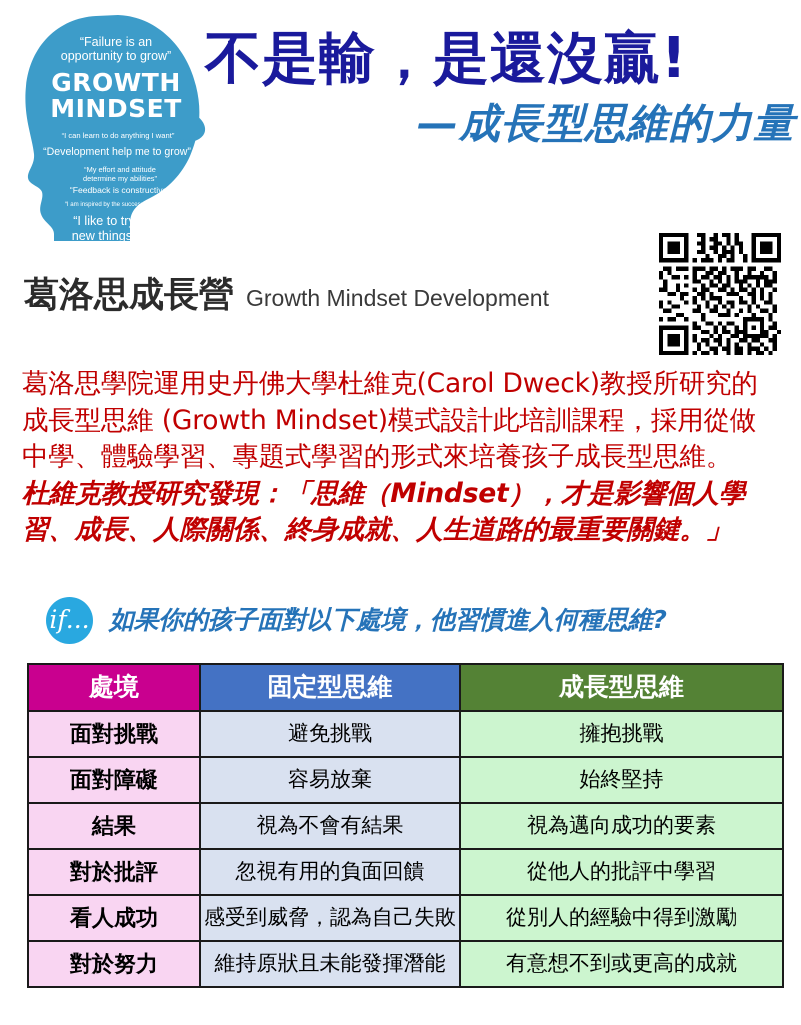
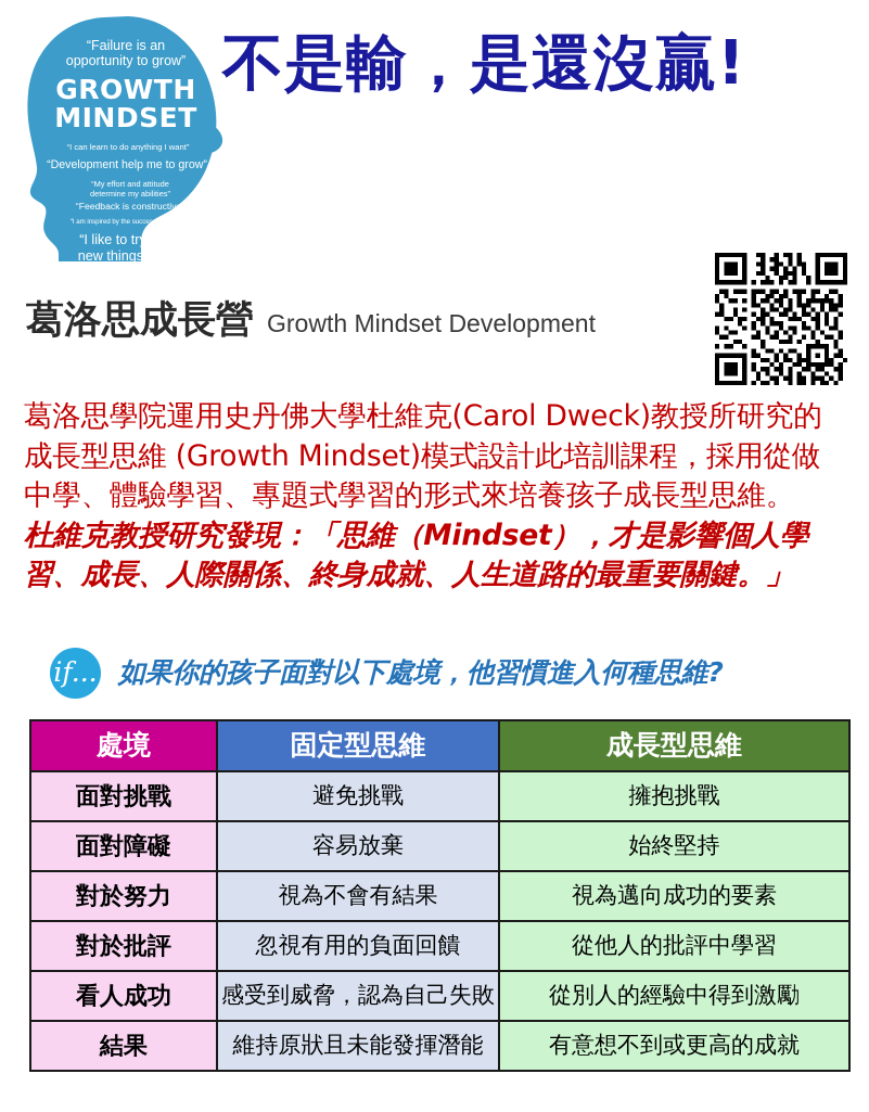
  “Failure is an
  opportunity to grow”
  GROWTH
  MINDSET
  “I can learn to do anything I want”
  “Development help me to grow”
  “My effort and attitude
  determine my abilities”
  “Feedback is constructive”
  “I like to try
  new things”
  不是輸，是還沒贏!
- —成長型思維的力量
  葛洛思成長營
  Growth Mindset Development
  葛洛思學院運用史丹佛大學杜維克(Carol Dweck)教授所研究的
  成長型思維 (Growth Mindset)模式設計此培訓課程，採用從做
  中學、體驗學習、專題式學習的形式來培養孩子成長型思維。
  杜維克教授研究發現：「思維（Mindset），才是影響個人學
  習、成長、人際關係、終身成就、人生道路的最重要關鍵。」
  if...
  如果你的孩子面對以下處境，他習慣進入何種思維?
  處境	固定型思維	成長型思維
  面對挑戰	避免挑戰	擁抱挑戰
  面對障礙	容易放棄	始終堅持
- 結果	視為不會有結果	視為邁向成功的要素
+ 對於努力	視為不會有結果	視為邁向成功的要素
  對於批評	忽視有用的負面回饋	從他人的批評中學習
  看人成功	感受到威脅，認為自己失敗	從別人的經驗中得到激勵
- 對於努力	維持原狀且未能發揮潛能	有意想不到或更高的成就
+ 結果	維持原狀且未能發揮潛能	有意想不到或更高的成就
